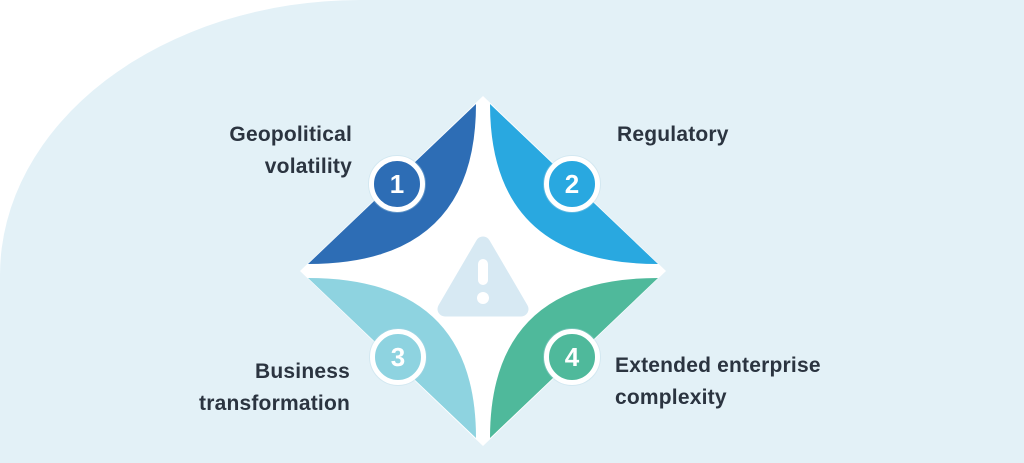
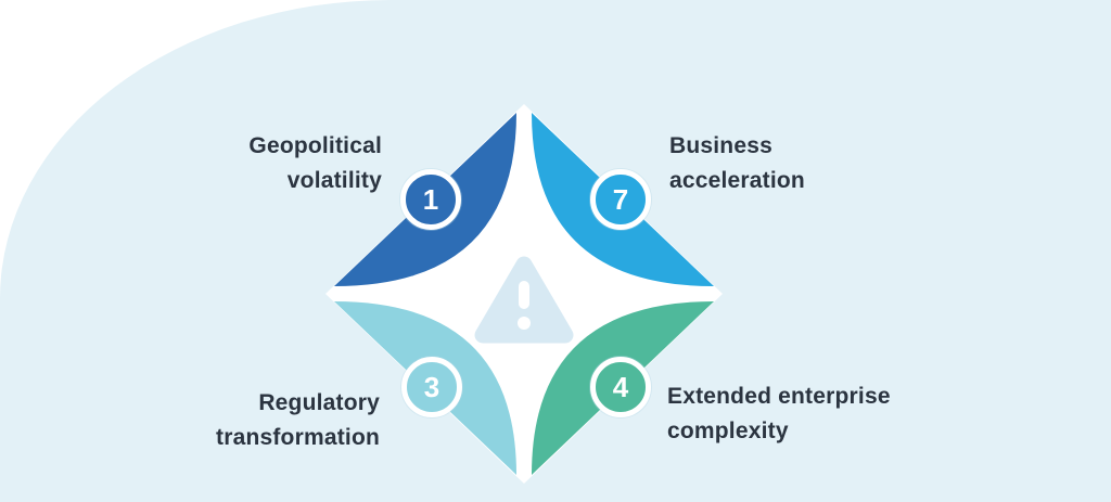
  1
- 2
+ 7
  3
  4
  Geopolitical
  volatility
- Regulatory
+ Business
+ acceleration
- Business
+ Regulatory
  transformation
  Extended enterprise
  complexity
